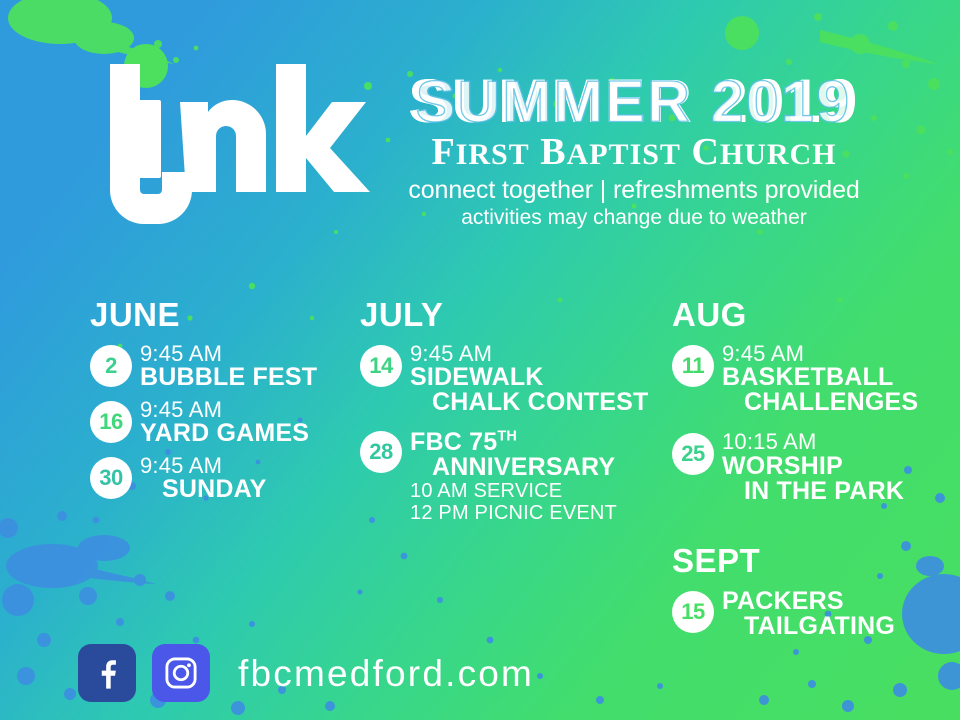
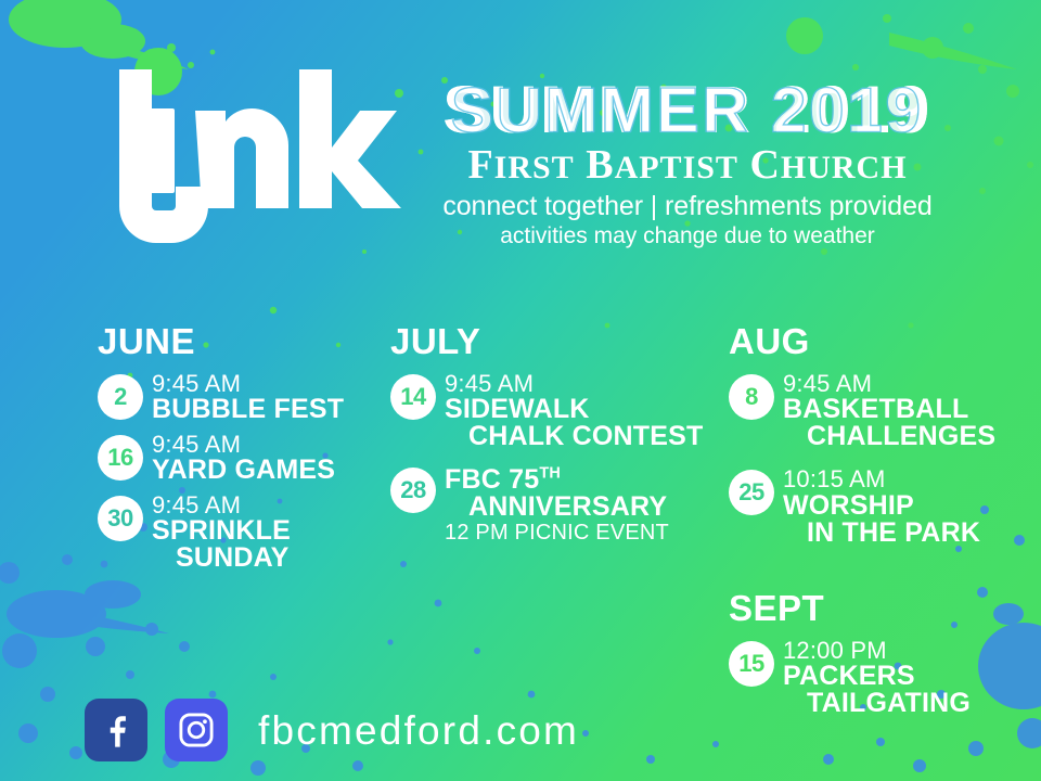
  SUMMER 2019
  FIRST BAPTIST CHURCH
  connect together | refreshments provided
  activities may change due to weather
  JUNE
  2
  9:45 AM
  BUBBLE FEST
  16
  9:45 AM
  YARD GAMES
  30
  9:45 AM
+ SPRINKLE
  SUNDAY
  JULY
  14
  9:45 AM
  SIDEWALK
  CHALK CONTEST
  28
  FBC 75TH
  ANNIVERSARY
- 10 AM SERVICE
  12 PM PICNIC EVENT
  AUG
- 11
+ 8
  9:45 AM
  BASKETBALL
  CHALLENGES
  25
  10:15 AM
  WORSHIP
  IN THE PARK
  SEPT
  15
+ 12:00 PM
  PACKERS
  TAILGATING
  fbcmedford.com
